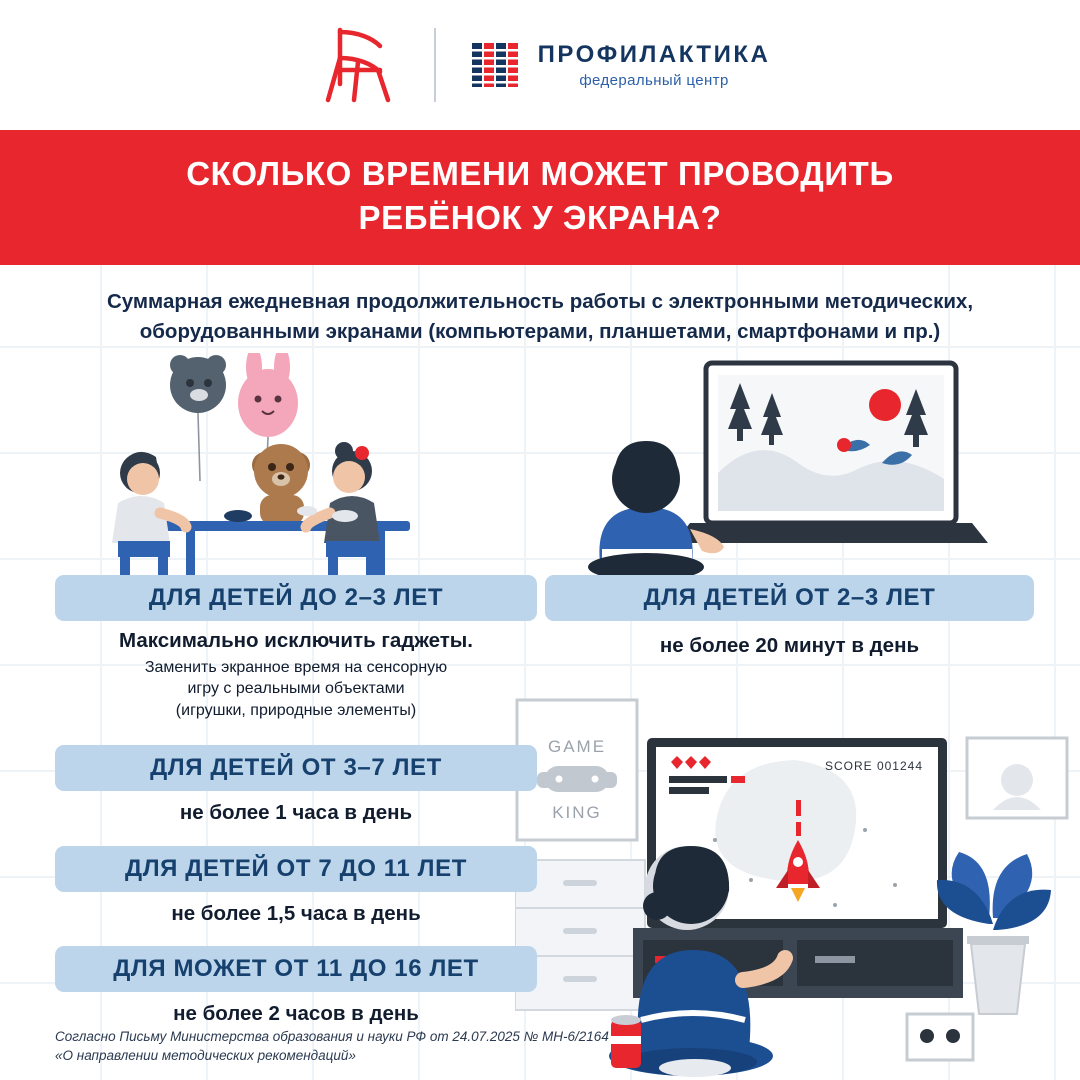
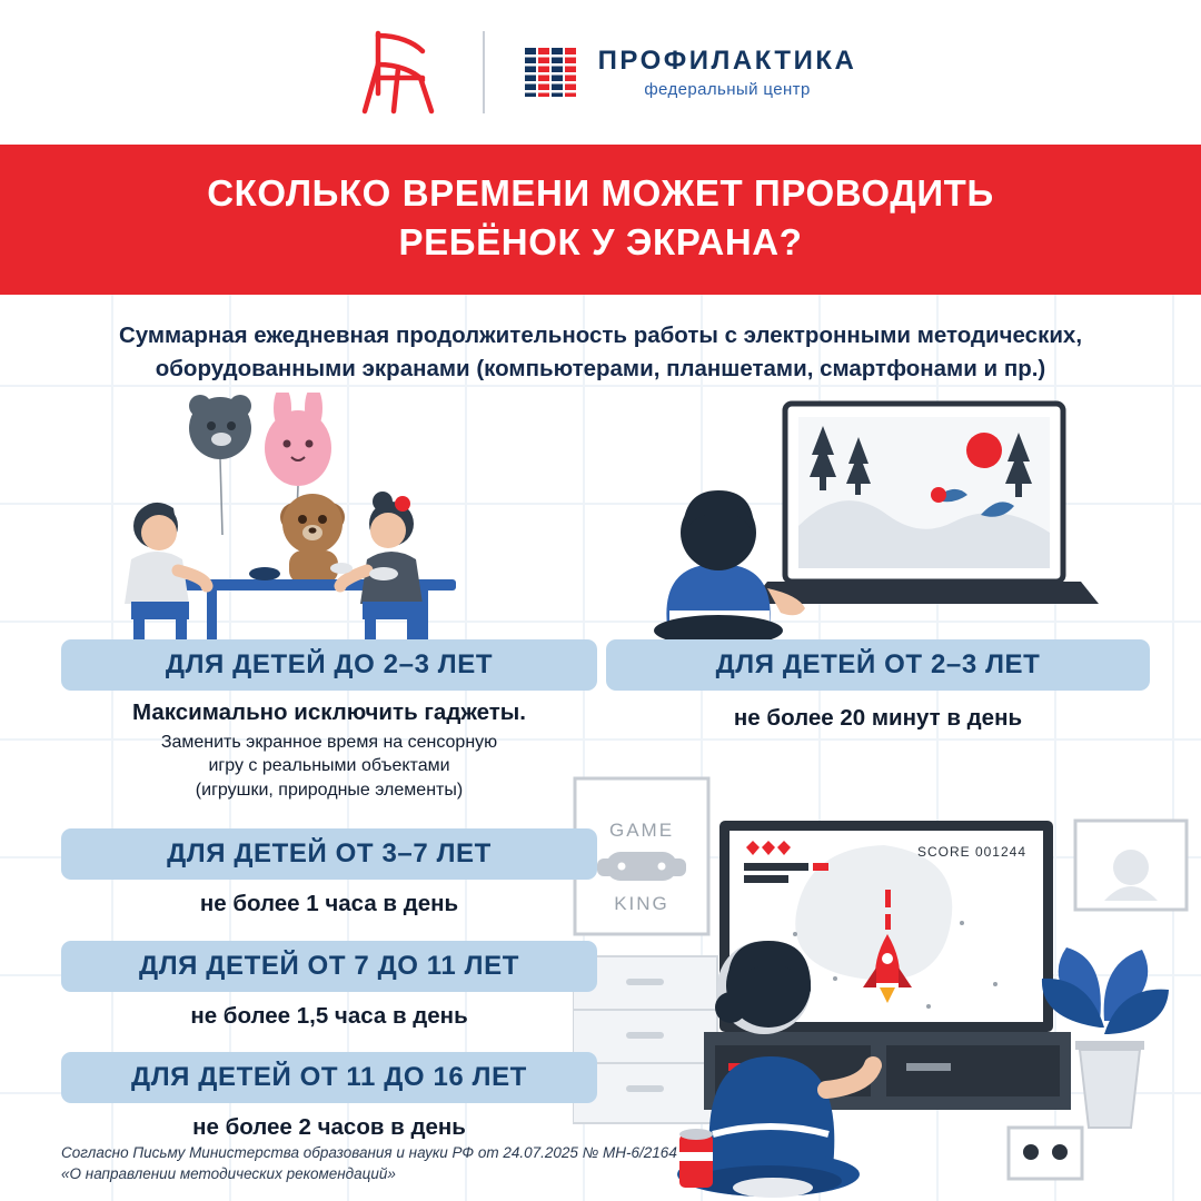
  ПРОФИЛАКТИКА
  федеральный центр
  СКОЛЬКО ВРЕМЕНИ МОЖЕТ ПРОВОДИТЬ
  РЕБЁНОК У ЭКРАНА?
  Суммарная ежедневная продолжительность работы с электронными методических,
  оборудованными экранами (компьютерами, планшетами, смартфонами и пр.)
  ДЛЯ ДЕТЕЙ ДО 2–3 ЛЕТ
  Максимально исключить гаджеты.
  Заменить экранное время на сенсорную
  игру с реальными объектами
  (игрушки, природные элементы)
  ДЛЯ ДЕТЕЙ ОТ 2–3 ЛЕТ
  не более 20 минут в день
  ДЛЯ ДЕТЕЙ ОТ 3–7 ЛЕТ
  не более 1 часа в день
  ДЛЯ ДЕТЕЙ ОТ 7 ДО 11 ЛЕТ
  не более 1,5 часа в день
- ДЛЯ МОЖЕТ ОТ 11 ДО 16 ЛЕТ
+ ДЛЯ ДЕТЕЙ ОТ 11 ДО 16 ЛЕТ
  не более 2 часов в день
  GAME
  KING
  SCORE 001244
  Согласно Письму Министерства образования и науки РФ от 24.07.2025 № МН-6/2164
  «О направлении методических рекомендаций»
